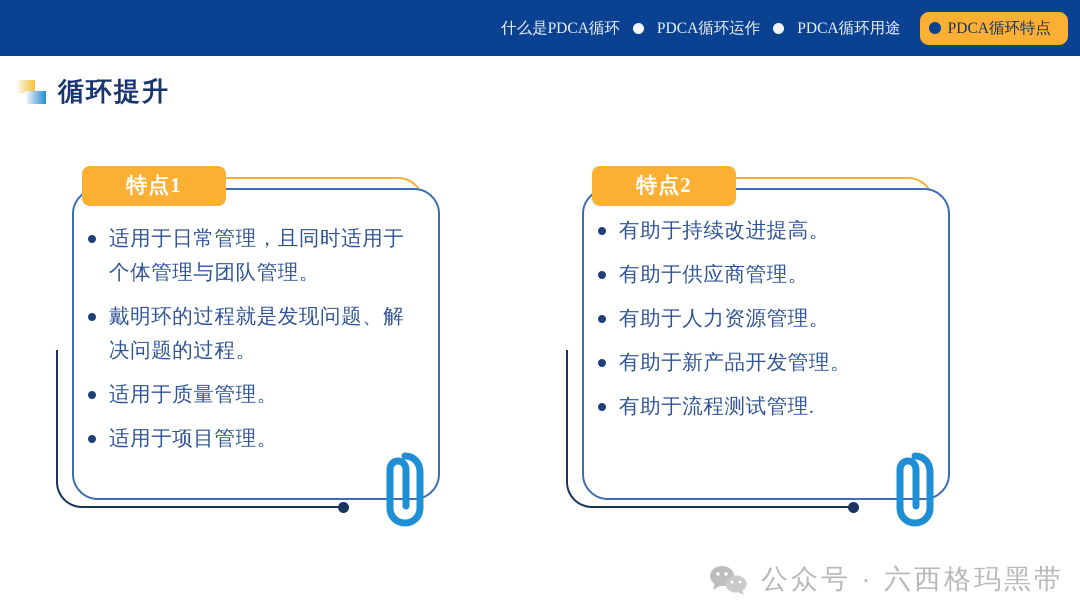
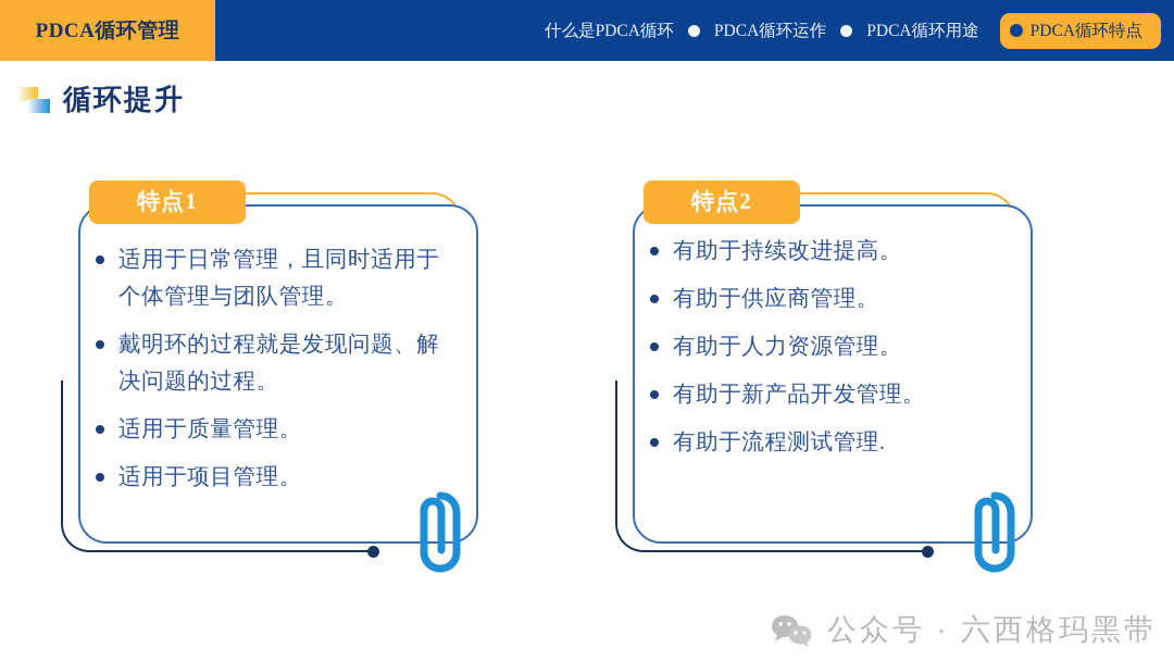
+ PDCA循环管理
  什么是PDCA循环
  PDCA循环运作
  PDCA循环用途
  PDCA循环特点
  循环提升
  特点1
  适用于日常管理，且同时适用于个体管理与团队管理。
  戴明环的过程就是发现问题、解决问题的过程。
  适用于质量管理。
  适用于项目管理。
  特点2
  有助于持续改进提高。
  有助于供应商管理。
  有助于人力资源管理。
  有助于新产品开发管理。
  有助于流程测试管理.
  公众号 · 六西格玛黑带
